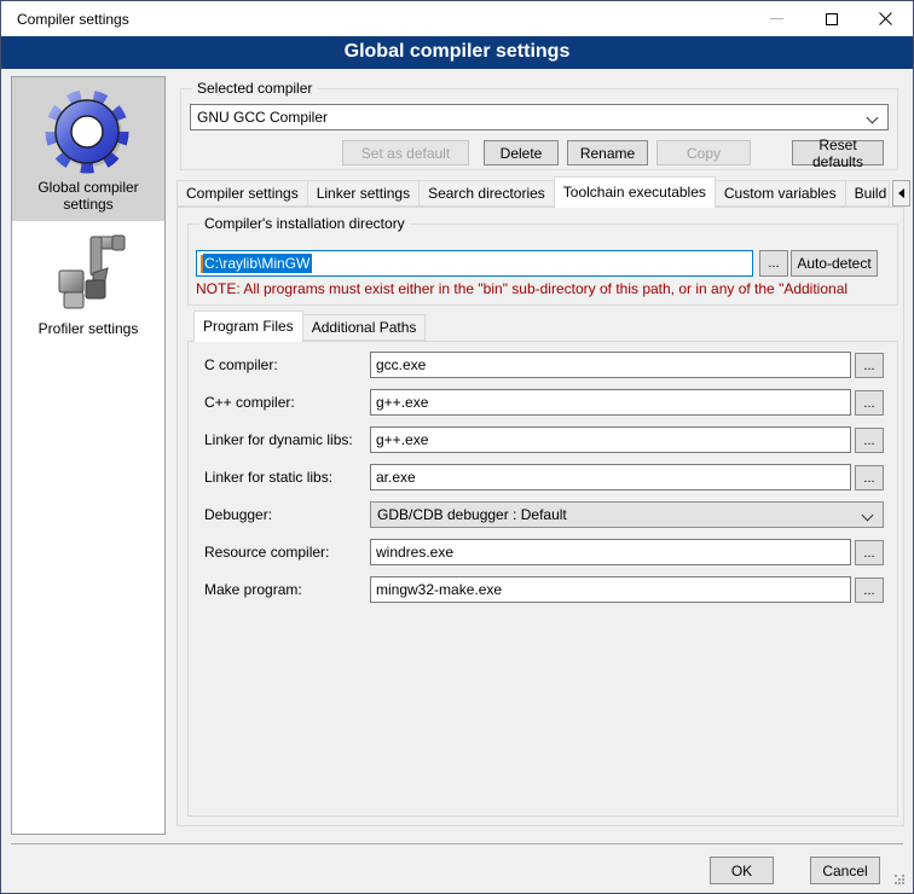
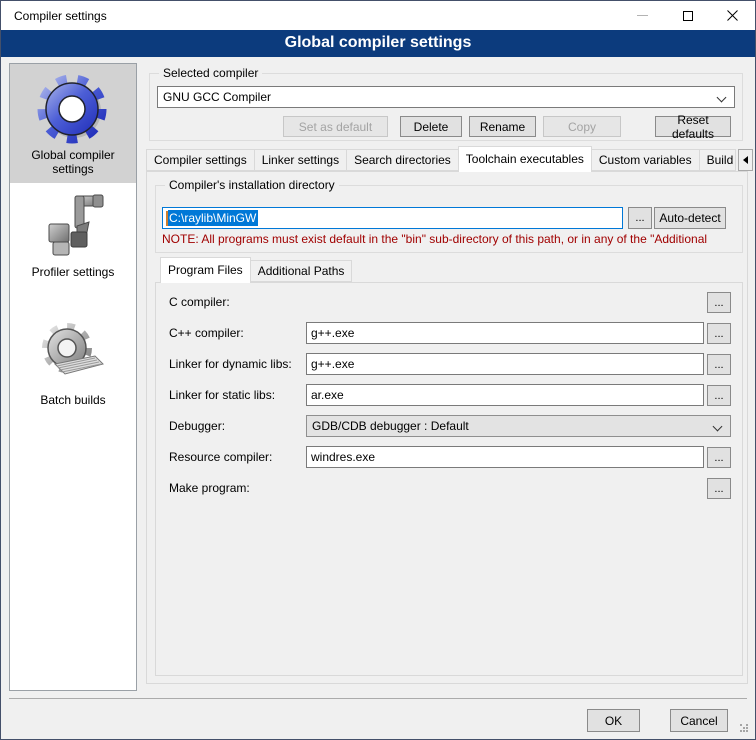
  Compiler settings
  Global compiler settings
  Global compiler settings
  Profiler settings
+ Batch builds
  Selected compiler
  GNU GCC Compiler
  Set as default
  Delete
  Rename
  Copy
  Reset defaults
  Compiler settings
  Linker settings
  Search directories
  Toolchain executables
  Custom variables
  Compiler's installation directory
  C:\raylib\MinGW
  ...
  Auto-detect
- NOTE: All programs must exist either in the "bin" sub-directory of this path, or in any of the "Additional
+ NOTE: All programs must exist default in the "bin" sub-directory of this path, or in any of the "Additional
  Program Files
  Additional Paths
  C compiler:
- gcc.exe
  ...
  C++ compiler:
  g++.exe
  ...
  Linker for dynamic libs:
  g++.exe
  ...
  Linker for static libs:
  ar.exe
  ...
  Debugger:
  GDB/CDB debugger : Default
  Resource compiler:
  windres.exe
  ...
  Make program:
- mingw32-make.exe
  ...
  OK
  Cancel
